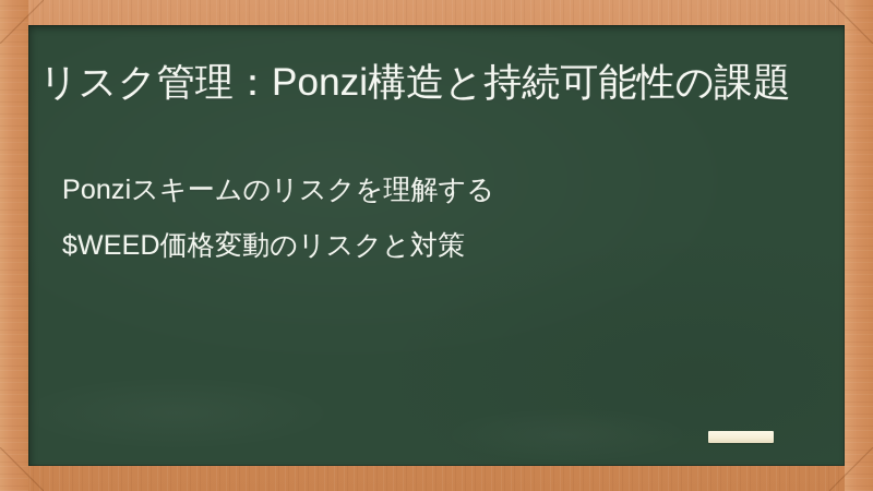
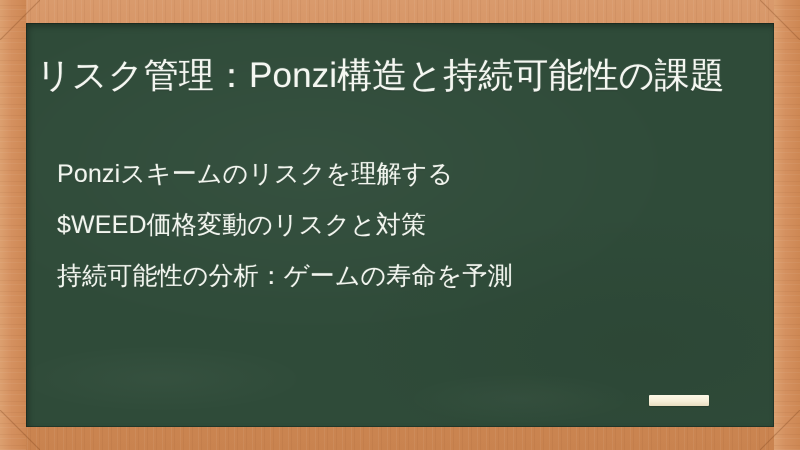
  リスク管理：Ponzi構造と持続可能性の課題
  Ponziスキームのリスクを理解する
  $WEED価格変動のリスクと対策
+ 持続可能性の分析：ゲームの寿命を予測
